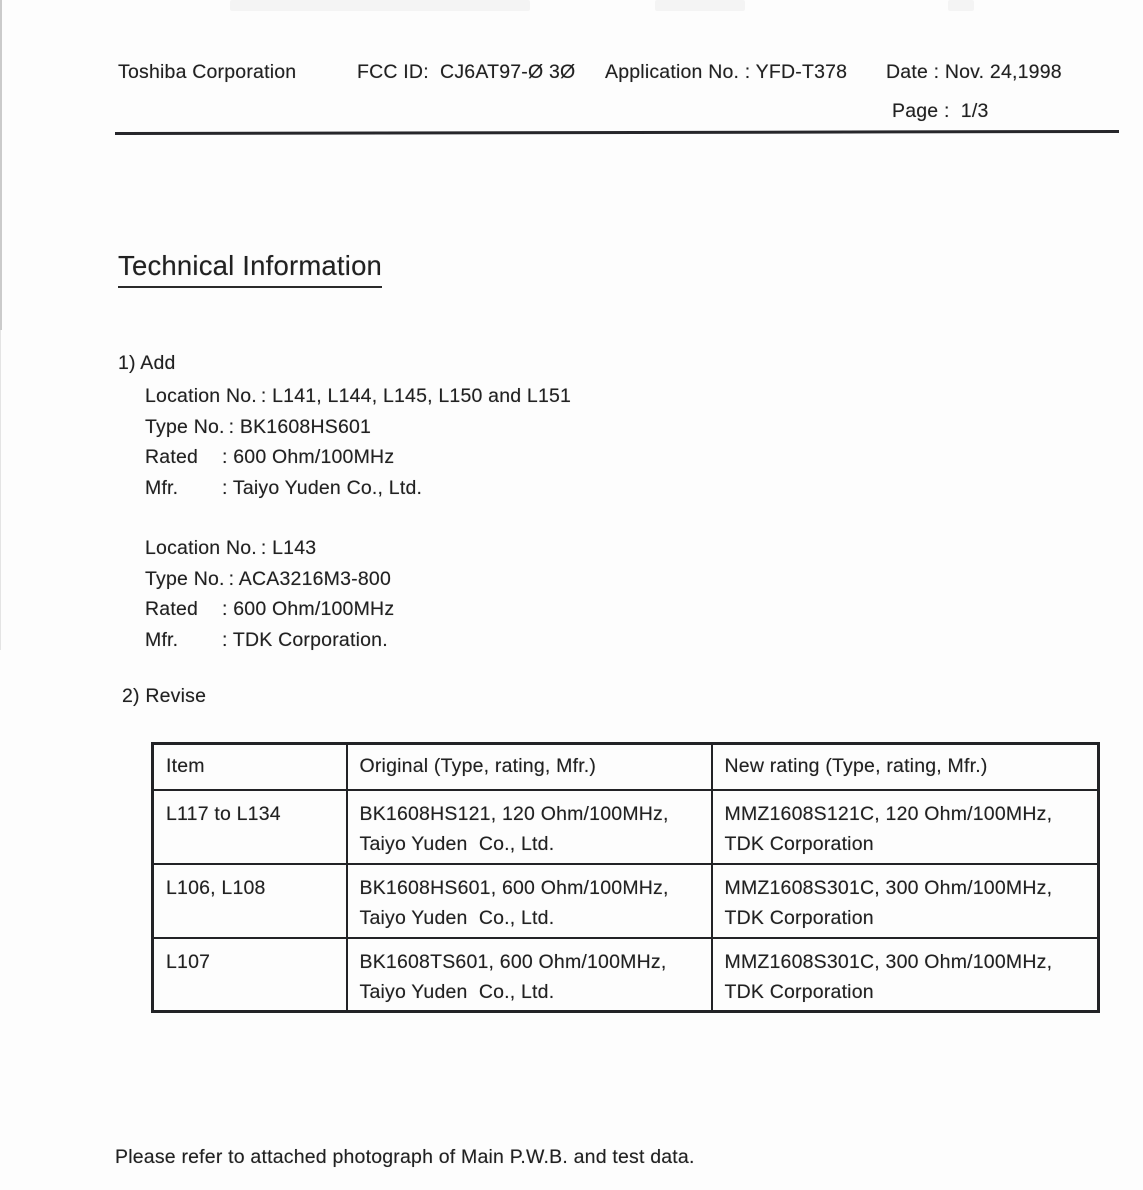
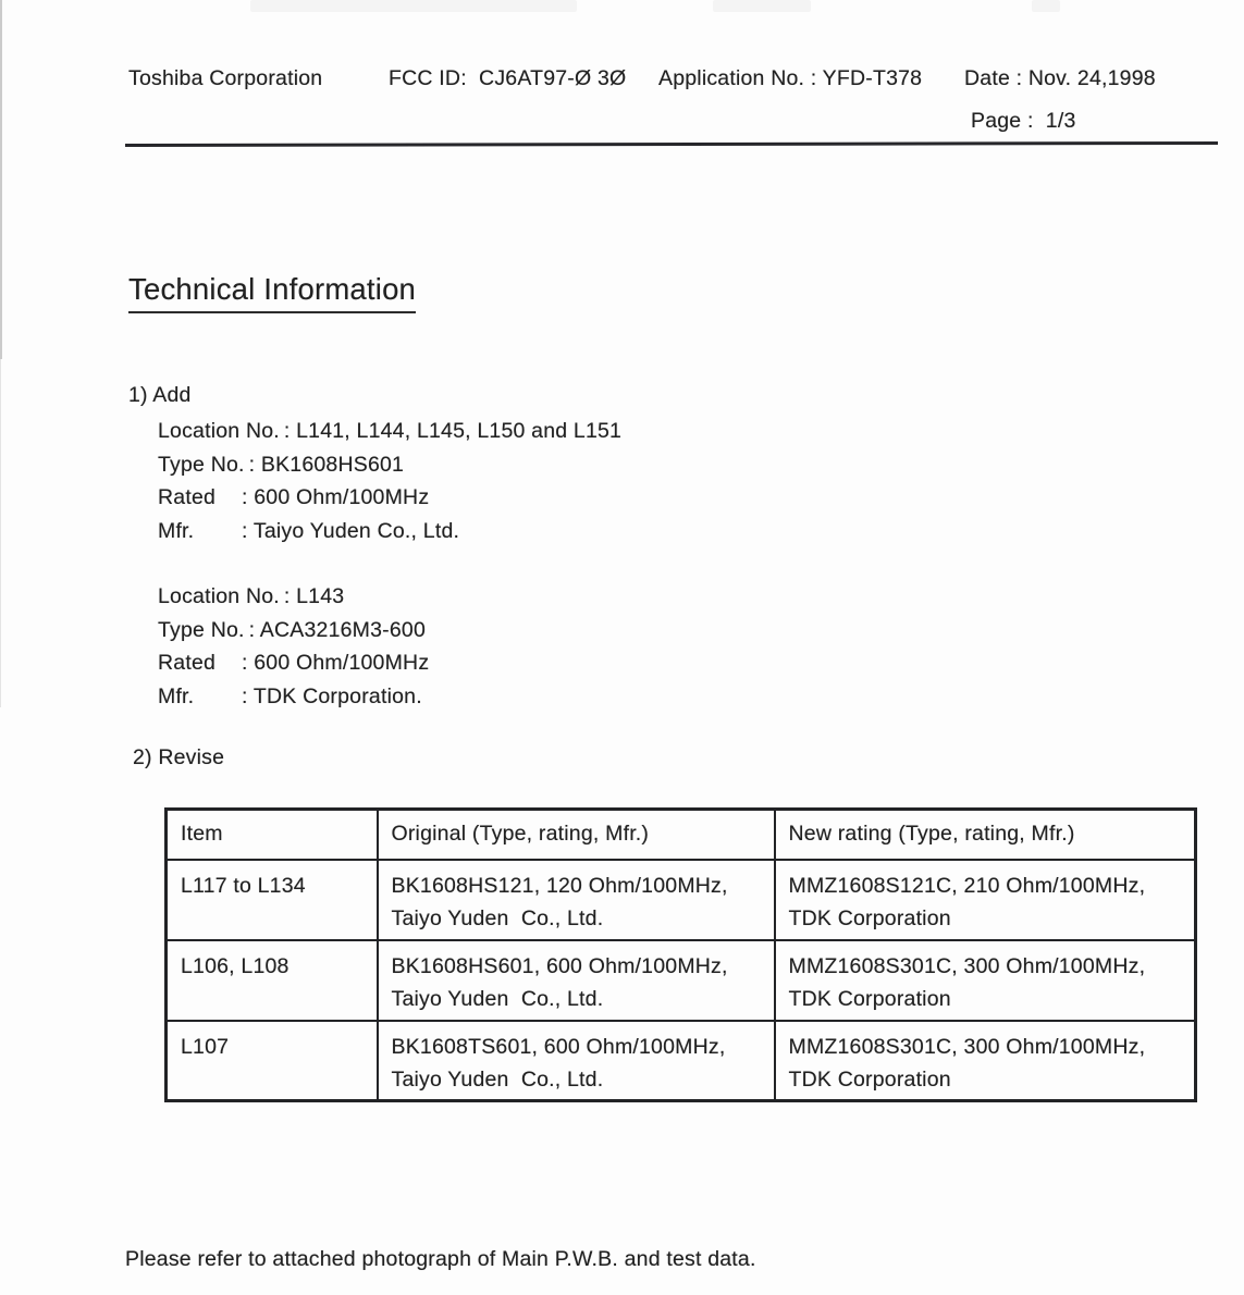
  Toshiba Corporation
  FCC ID: CJ6AT97-Ø 3Ø
  Application No. : YFD-T378
  Date : Nov. 24,1998
  Page : 1/3
  Technical Information
  1) Add
  Location No.
  : L141, L144, L145, L150 and L151
  Type No.
  : BK1608HS601
  Rated
  : 600 Ohm/100MHz
  Mfr.
  : Taiyo Yuden Co., Ltd.
  Location No.
  : L143
  Type No.
- : ACA3216M3-800
+ : ACA3216M3-600
  Rated
  : 600 Ohm/100MHz
  Mfr.
  : TDK Corporation.
  2) Revise
  Item	Original (Type, rating, Mfr.)	New rating (Type, rating, Mfr.)
- L117 to L134	BK1608HS121, 120 Ohm/100MHz, Taiyo Yuden Co., Ltd.	MMZ1608S121C, 120 Ohm/100MHz, TDK Corporation
+ L117 to L134	BK1608HS121, 120 Ohm/100MHz, Taiyo Yuden Co., Ltd.	MMZ1608S121C, 210 Ohm/100MHz, TDK Corporation
  L106, L108	BK1608HS601, 600 Ohm/100MHz, Taiyo Yuden Co., Ltd.	MMZ1608S301C, 300 Ohm/100MHz, TDK Corporation
  L107	BK1608TS601, 600 Ohm/100MHz, Taiyo Yuden Co., Ltd.	MMZ1608S301C, 300 Ohm/100MHz, TDK Corporation
  Please refer to attached photograph of Main P.W.B. and test data.
